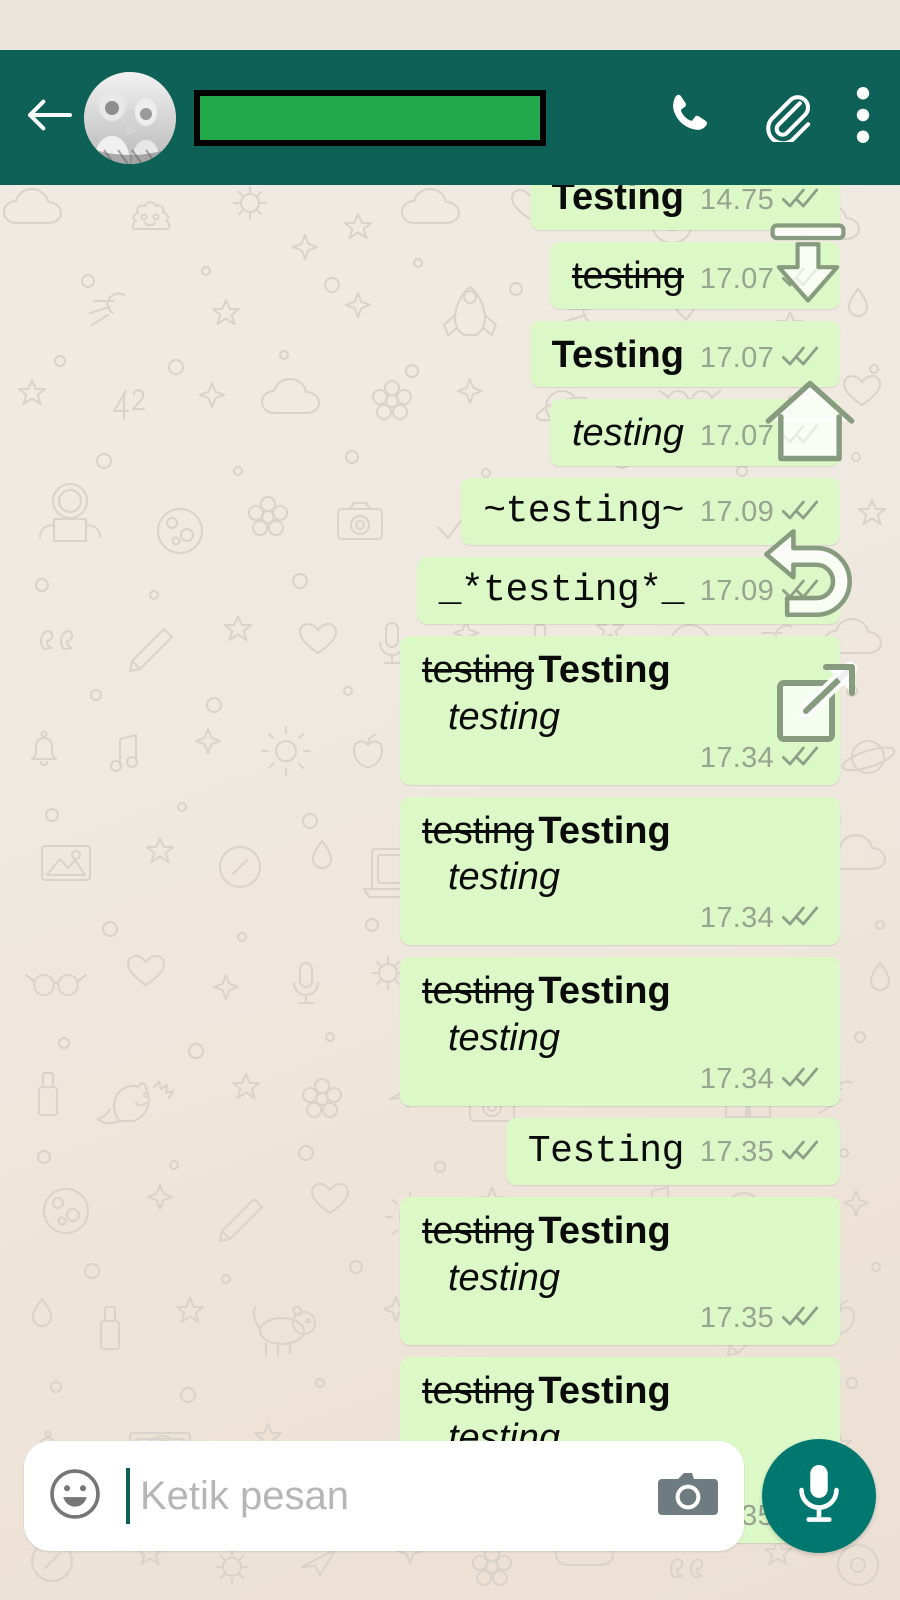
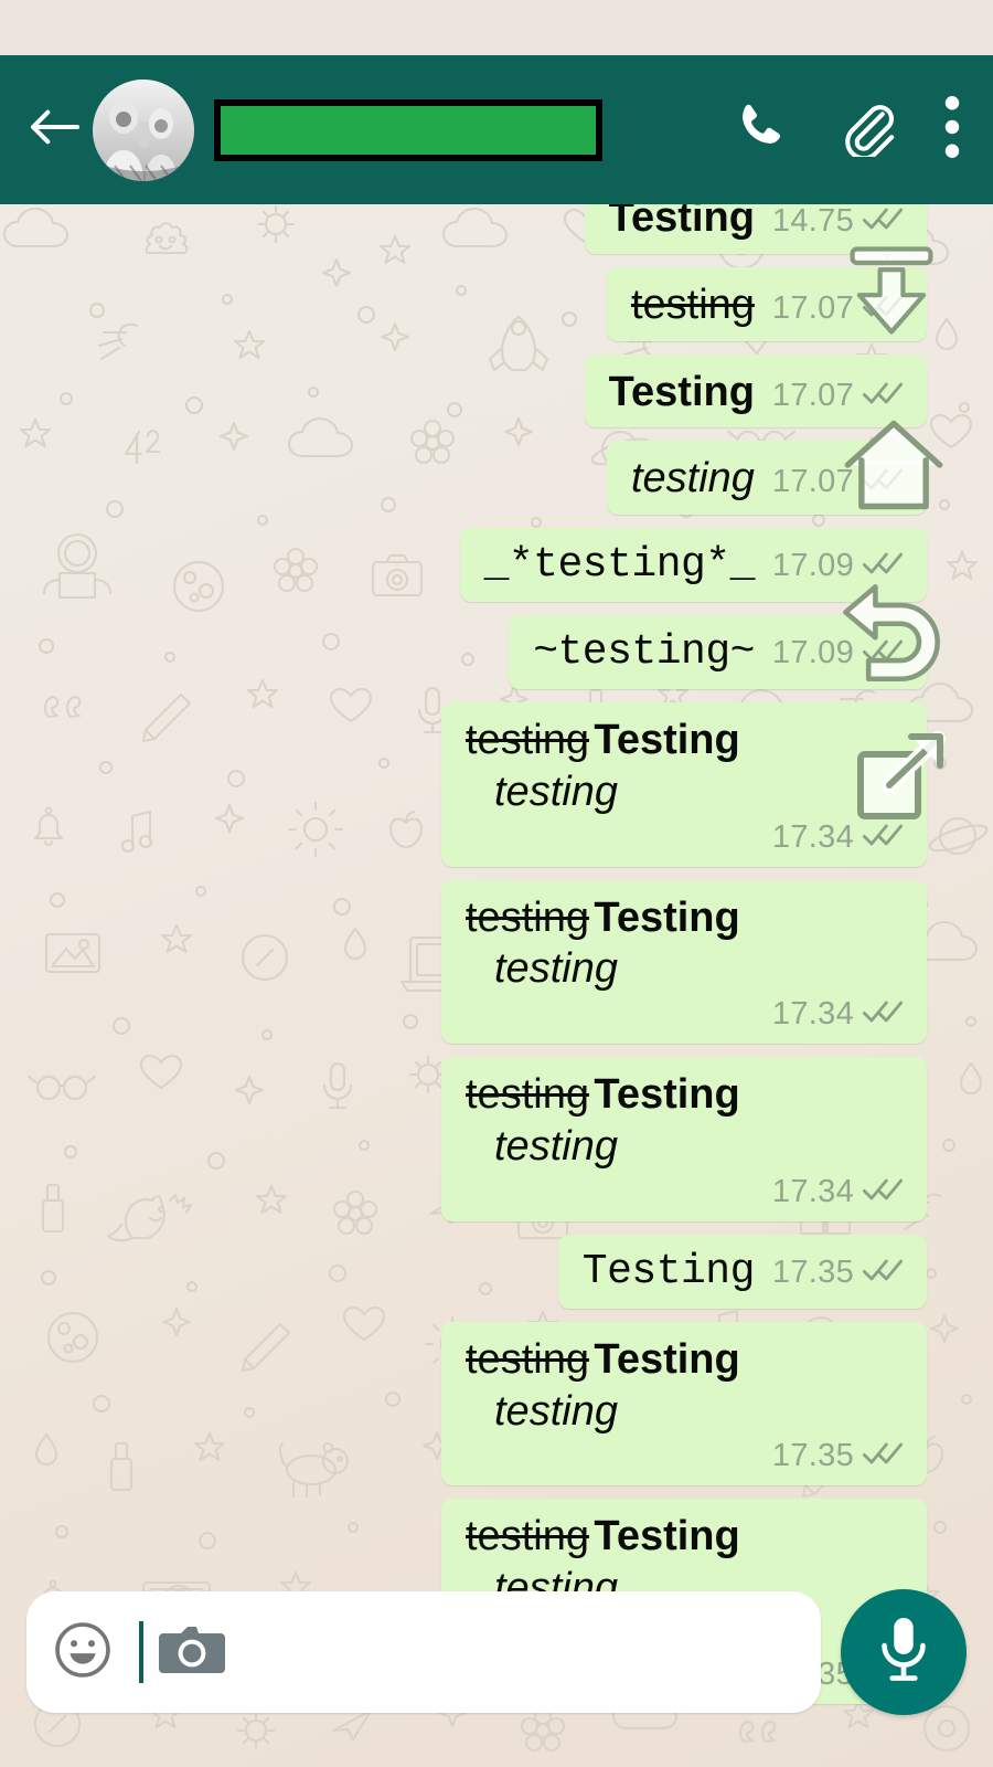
  Testing
  14.75
  testing
  17.07
  Testing
  17.07
  testing
  17.07
- ~testing~
+ _*testing*_
  17.09
- _*testing*_
+ ~testing~
  17.09
  testing Testing
  testing
  17.34
  testing Testing
  testing
  17.34
  testing Testing
  testing
  17.34
  Testing
  17.35
  testing Testing
  testing
  17.35
  testing Testing
  testing
- Ketik pesan
